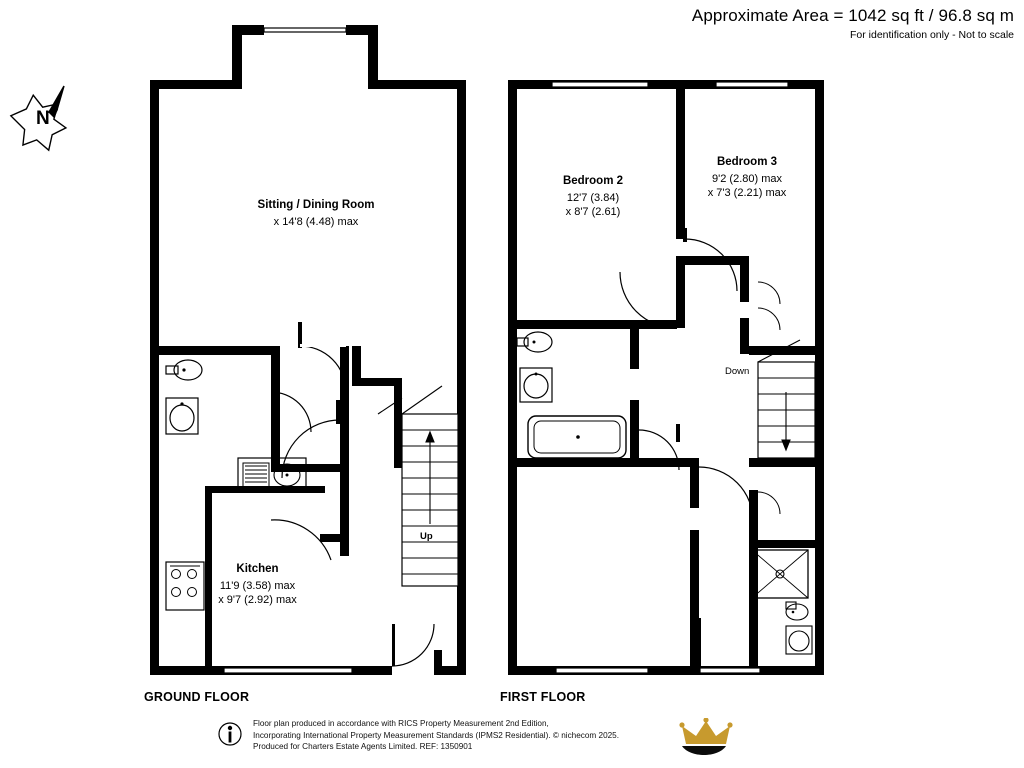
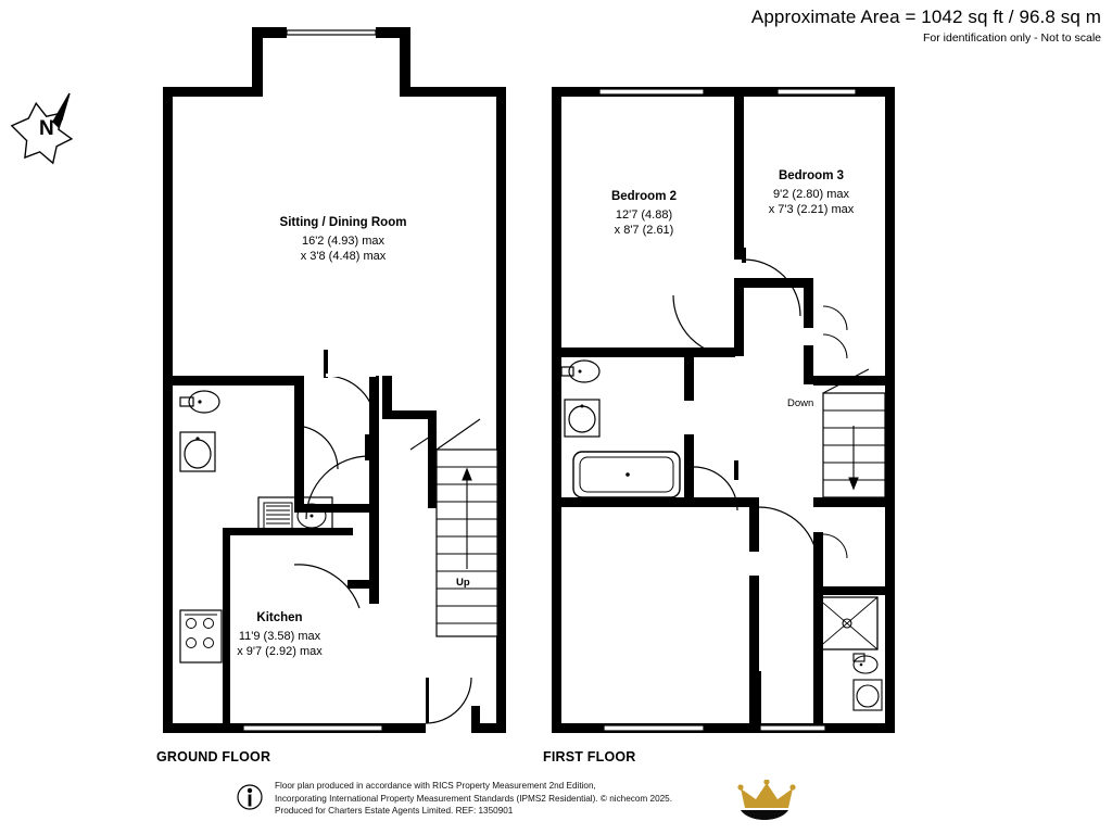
  Approximate Area = 1042 sq ft / 96.8 sq m
  For identification only - Not to scale
  N
  Sitting / Dining Room
+ 16'2 (4.93) max
- x 14'8 (4.48) max
+ x 3'8 (4.48) max
  Kitchen
  11'9 (3.58) max
  x 9'7 (2.92) max
  Bedroom 2
- 12'7 (3.84)
+ 12'7 (4.88)
  x 8'7 (2.61)
  Bedroom 3
  9'2 (2.80) max
  x 7'3 (2.21) max
  Up
  Down
  GROUND FLOOR
  FIRST FLOOR
  Floor plan produced in accordance with RICS Property Measurement 2nd Edition,
  Incorporating International Property Measurement Standards (IPMS2 Residential). © nichecom 2025.
  Produced for Charters Estate Agents Limited. REF: 1350901
